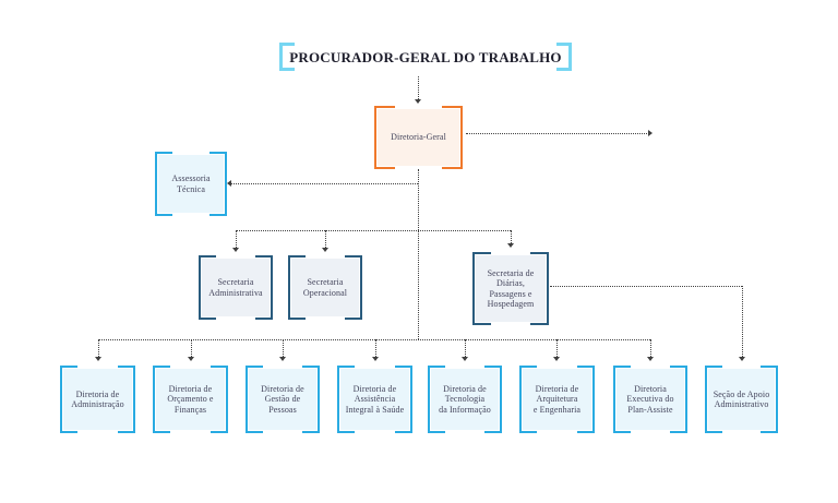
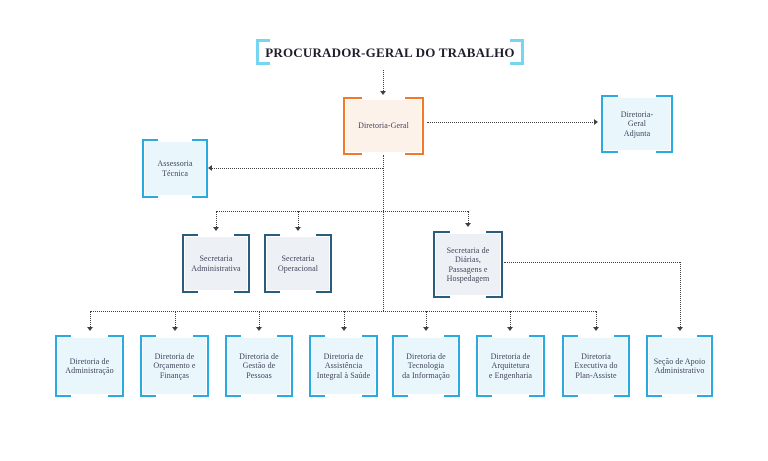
  PROCURADOR-GERAL DO TRABALHO
  Diretoria-Geral
+ Diretoria-
+ Geral
+ Adjunta
  Assessoria
  Técnica
  Secretaria
  Administrativa
  Secretaria
  Operacional
  Secretaria de
  Diárias,
  Passagens e
  Hospedagem
  Diretoria de
  Administração
  Diretoria de
  Orçamento e
  Finanças
  Diretoria de
  Gestão de
  Pessoas
  Diretoria de
  Assistência
  Integral à Saúde
  Diretoria de
  Tecnologia
  da Informação
  Diretoria de
  Arquitetura
  e Engenharia
  Diretoria
  Executiva do
  Plan-Assiste
  Seção de Apoio
  Administrativo
